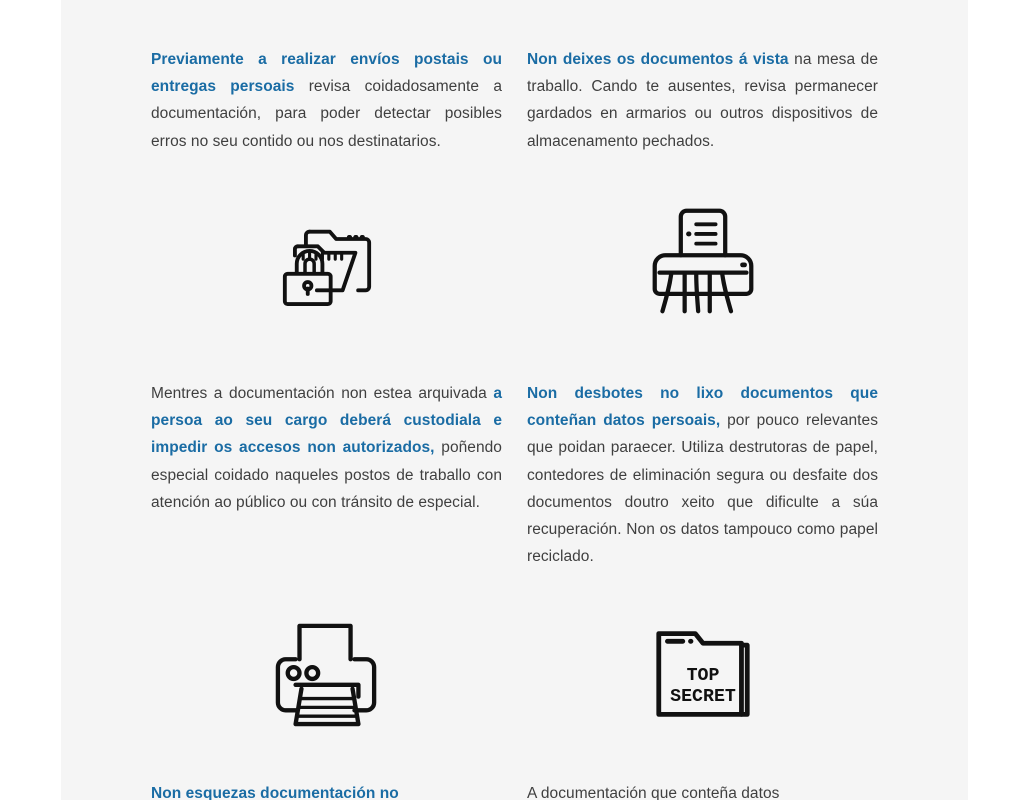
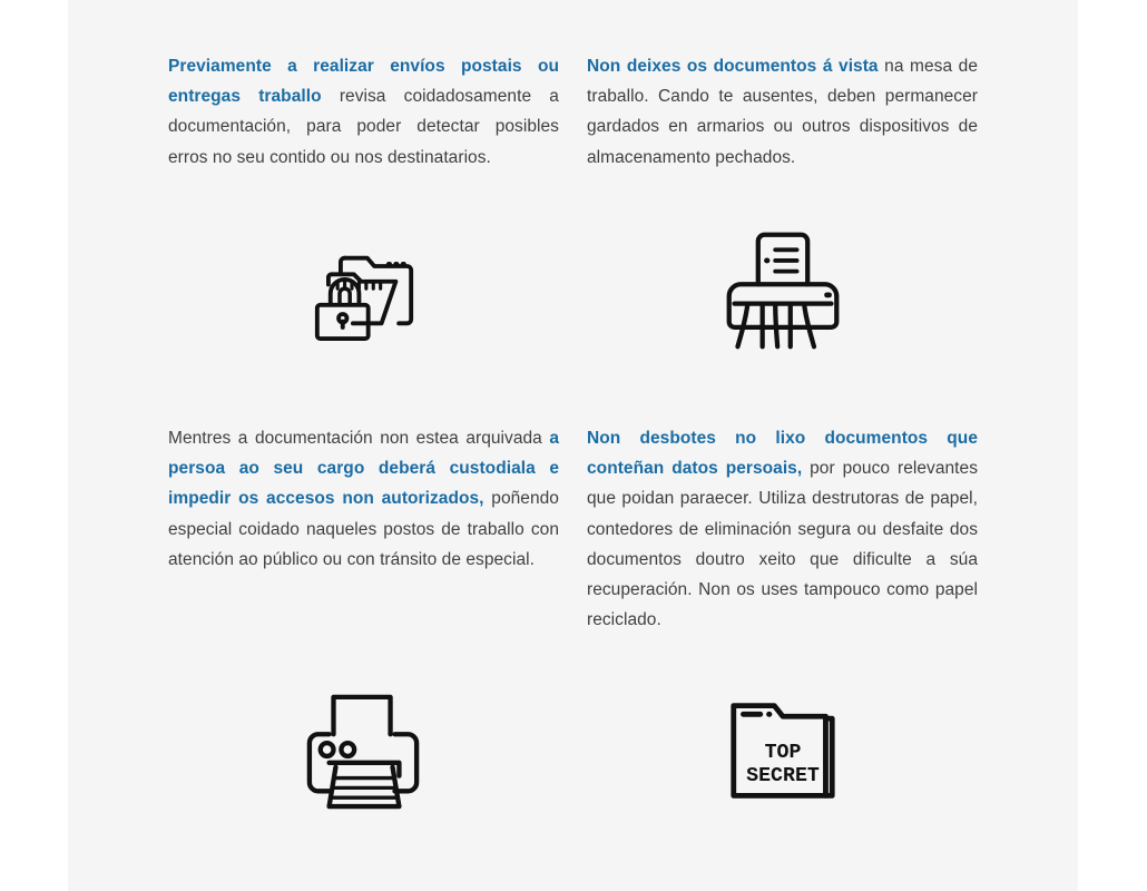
- Previamente a realizar envíos postais ou entregas persoais revisa coidadosamente a documentación, para poder detectar posibles erros no seu contido ou nos destinatarios.
+ Previamente a realizar envíos postais ou entregas traballo revisa coidadosamente a documentación, para poder detectar posibles erros no seu contido ou nos destinatarios.
- Non deixes os documentos á vista na mesa de traballo. Cando te ausentes, revisa permanecer gardados en armarios ou outros dispositivos de almacenamento pechados.
+ Non deixes os documentos á vista na mesa de traballo. Cando te ausentes, deben permanecer gardados en armarios ou outros dispositivos de almacenamento pechados.
  Mentres a documentación non estea arquivada a persoa ao seu cargo deberá custodiala e impedir os accesos non autorizados, poñendo especial coidado naqueles postos de traballo con atención ao público ou con tránsito de especial.
- Non desbotes no lixo documentos que conteñan datos persoais, por pouco relevantes que poidan paraecer. Utiliza destrutoras de papel, contedores de eliminación segura ou desfaite dos documentos doutro xeito que dificulte a súa recuperación. Non os datos tampouco como papel reciclado.
+ Non desbotes no lixo documentos que conteñan datos persoais, por pouco relevantes que poidan paraecer. Utiliza destrutoras de papel, contedores de eliminación segura ou desfaite dos documentos doutro xeito que dificulte a súa recuperación. Non os uses tampouco como papel reciclado.
  TOP
  SECRET
- Non esquezas documentación no
- A documentación que conteña datos
